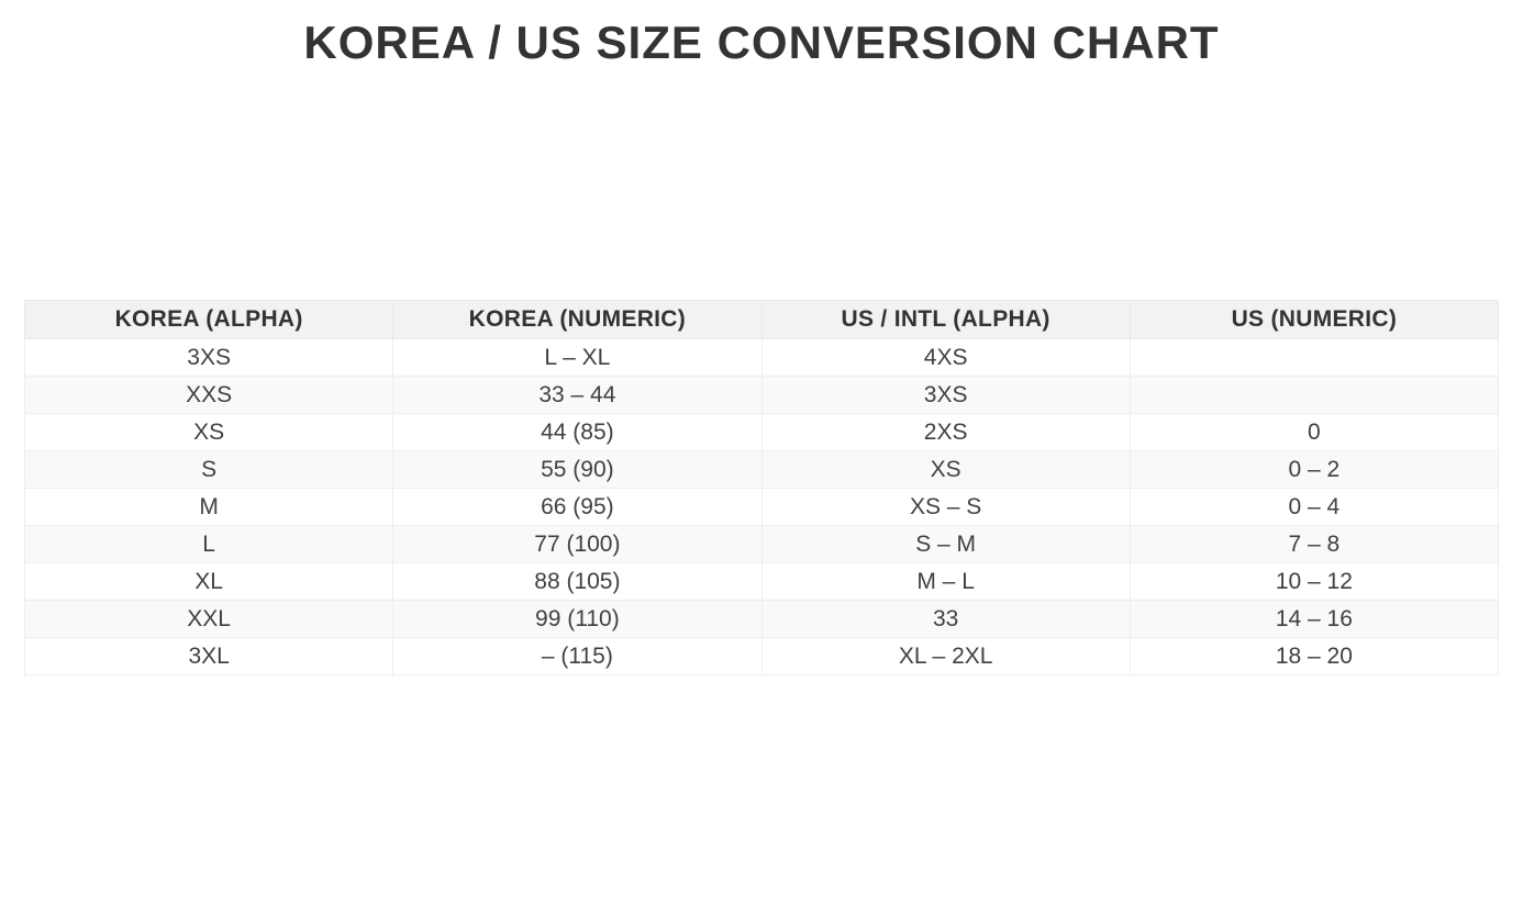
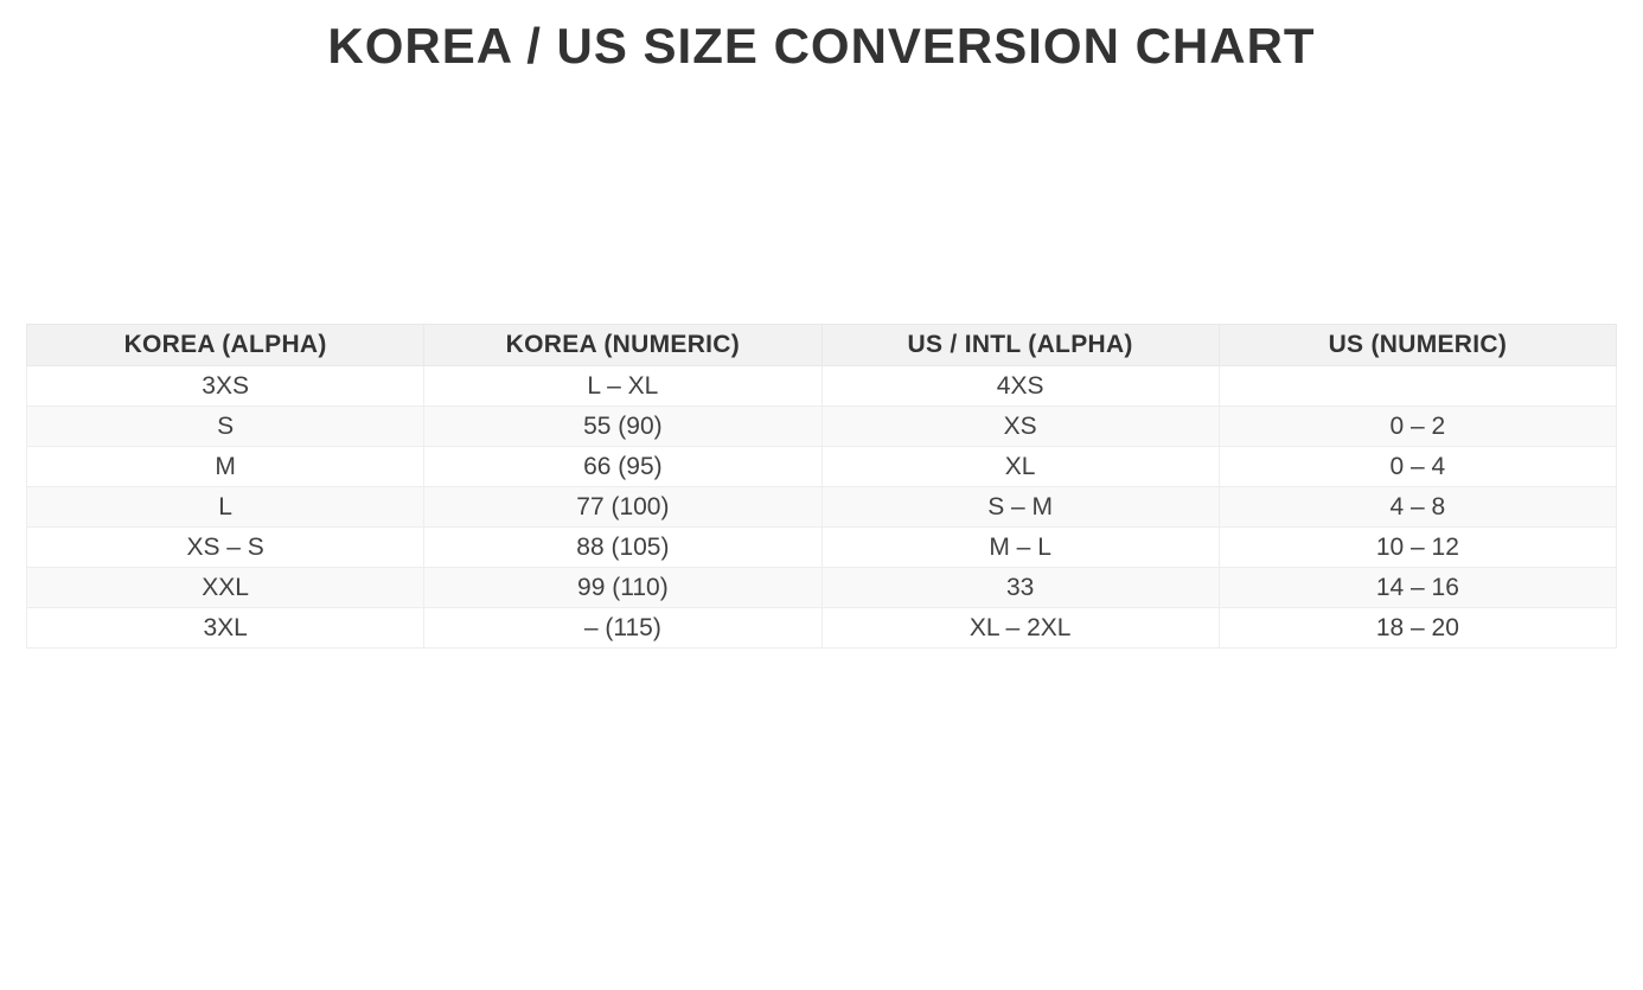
  KOREA / US SIZE CONVERSION CHART
  KOREA (ALPHA)	KOREA (NUMERIC)	US / INTL (ALPHA)	US (NUMERIC)
  3XS	L – XL	4XS
- XXS	33 – 44	3XS
- XS	44 (85)	2XS	0
  S	55 (90)	XS	0 – 2
- M	66 (95)	XS – S	0 – 4
+ M	66 (95)	XL	0 – 4
- L	77 (100)	S – M	7 – 8
+ L	77 (100)	S – M	4 – 8
- XL	88 (105)	M – L	10 – 12
+ XS – S	88 (105)	M – L	10 – 12
  XXL	99 (110)	33	14 – 16
  3XL	– (115)	XL – 2XL	18 – 20
